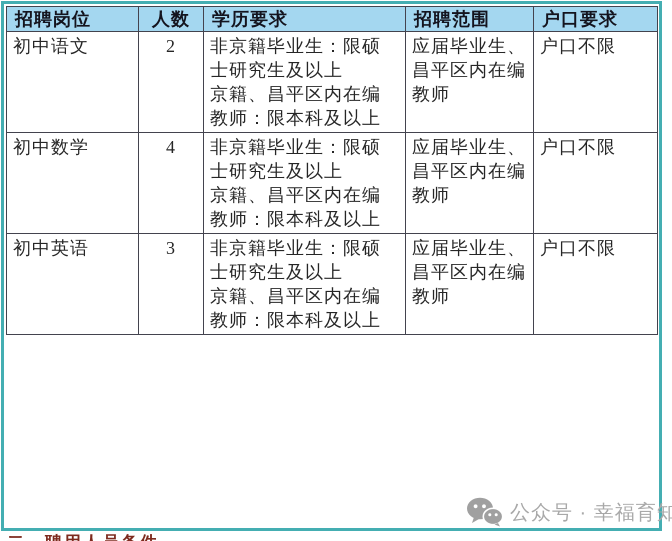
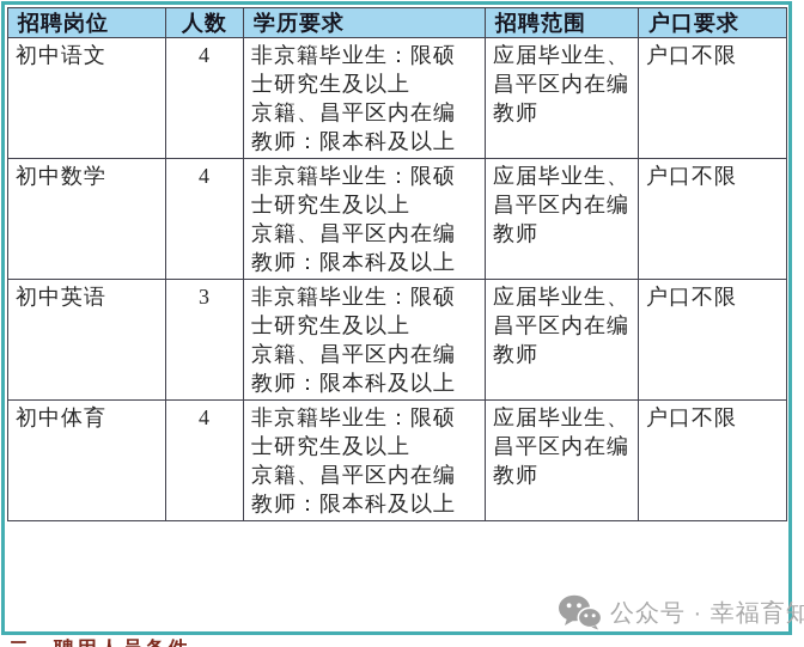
  招聘岗位	人数	学历要求	招聘范围	户口要求
- 初中语文	2	非京籍毕业生：限硕士研究生及以上 京籍、昌平区内在编教师：限本科及以上	应届毕业生、昌平区内在编教师	户口不限
+ 初中语文	4	非京籍毕业生：限硕士研究生及以上 京籍、昌平区内在编教师：限本科及以上	应届毕业生、昌平区内在编教师	户口不限
  初中数学	4	非京籍毕业生：限硕士研究生及以上 京籍、昌平区内在编教师：限本科及以上	应届毕业生、昌平区内在编教师	户口不限
  初中英语	3	非京籍毕业生：限硕士研究生及以上 京籍、昌平区内在编教师：限本科及以上	应届毕业生、昌平区内在编教师	户口不限
+ 初中体育	4	非京籍毕业生：限硕士研究生及以上 京籍、昌平区内在编教师：限本科及以上	应届毕业生、昌平区内在编教师	户口不限
  公众号 · 幸福育知
